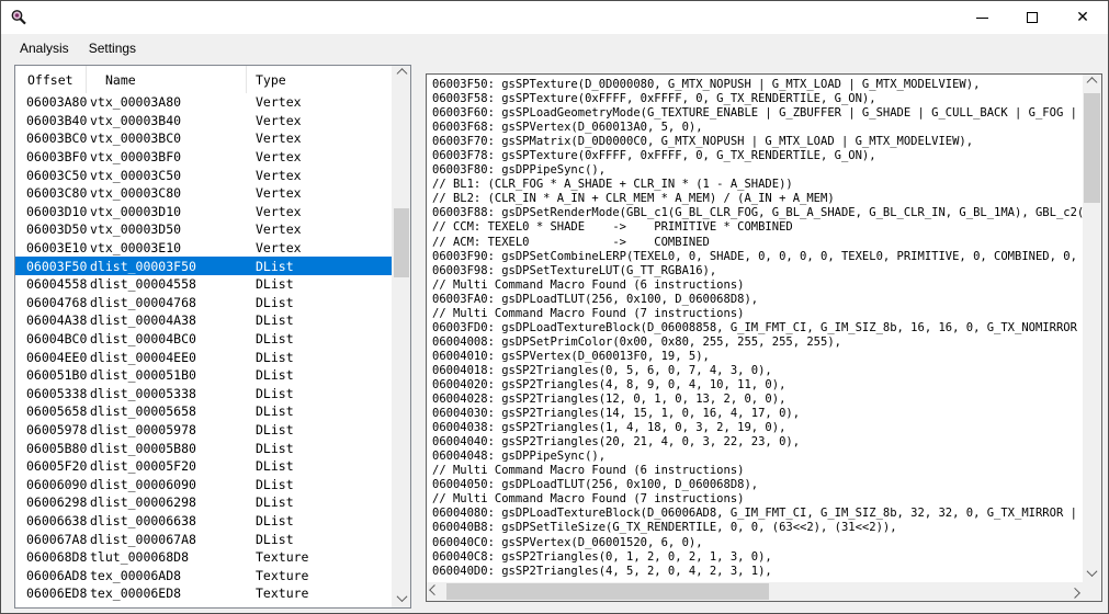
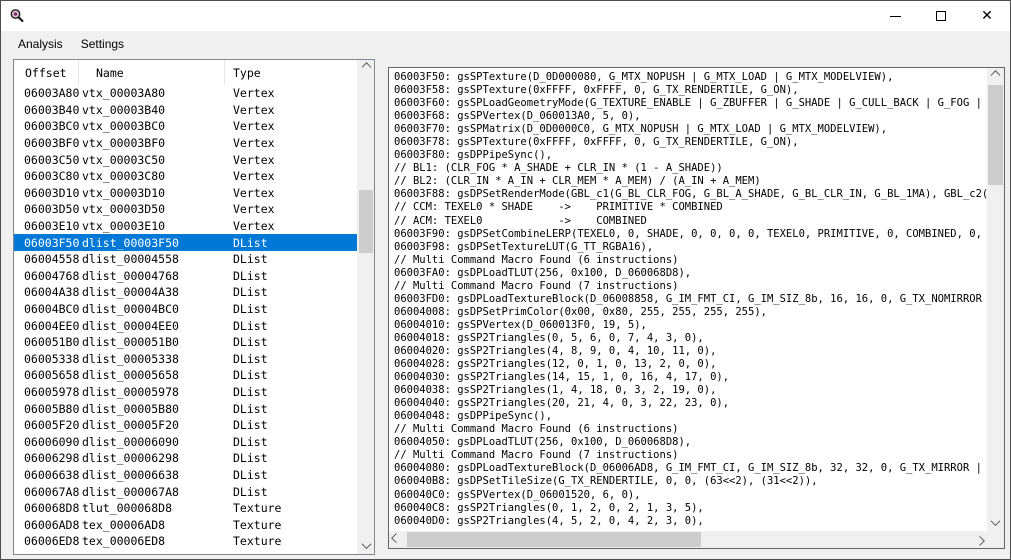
  ✕
  Analysis
  Settings
  Offset
  Name
  Type
  06003A80
  vtx_00003A80
  Vertex
  06003B40
  vtx_00003B40
  Vertex
  06003BC0
  vtx_00003BC0
  Vertex
  06003BF0
  vtx_00003BF0
  Vertex
  06003C50
  vtx_00003C50
  Vertex
  06003C80
  vtx_00003C80
  Vertex
  06003D10
  vtx_00003D10
  Vertex
  06003D50
  vtx_00003D50
  Vertex
  06003E10
  vtx_00003E10
  Vertex
  06003F50
  dlist_00003F50
  DList
  06004558
  dlist_00004558
  DList
  06004768
  dlist_00004768
  DList
  06004A38
  dlist_00004A38
  DList
  06004BC0
  dlist_00004BC0
  DList
  06004EE0
  dlist_00004EE0
  DList
  060051B0
  dlist_000051B0
  DList
  06005338
  dlist_00005338
  DList
  06005658
  dlist_00005658
  DList
  06005978
  dlist_00005978
  DList
  06005B80
  dlist_00005B80
  DList
  06005F20
  dlist_00005F20
  DList
  06006090
  dlist_00006090
  DList
  06006298
  dlist_00006298
  DList
  06006638
  dlist_00006638
  DList
  060067A8
  dlist_000067A8
  DList
  060068D8
  tlut_000068D8
  Texture
  06006AD8
  tex_00006AD8
  Texture
  06006ED8
  tex_00006ED8
  Texture
  06003F50: gsSPTexture(D_0D000080, G_MTX_NOPUSH | G_MTX_LOAD | G_MTX_MODELVIEW),
  06003F58: gsSPTexture(0xFFFF, 0xFFFF, 0, G_TX_RENDERTILE, G_ON),
  06003F60: gsSPLoadGeometryMode(G_TEXTURE_ENABLE | G_ZBUFFER | G_SHADE | G_CULL_BACK | G_FOG |
  06003F68: gsSPVertex(D_060013A0, 5, 0),
  06003F70: gsSPMatrix(D_0D0000C0, G_MTX_NOPUSH | G_MTX_LOAD | G_MTX_MODELVIEW),
  06003F78: gsSPTexture(0xFFFF, 0xFFFF, 0, G_TX_RENDERTILE, G_ON),
  06003F80: gsDPPipeSync(),
  // BL1: (CLR_FOG * A_SHADE + CLR_IN * (1 - A_SHADE))
  // BL2: (CLR_IN * A_IN + CLR_MEM * A_MEM) / (A_IN + A_MEM)
  06003F88: gsDPSetRenderMode(GBL_c1(G_BL_CLR_FOG, G_BL_A_SHADE, G_BL_CLR_IN, G_BL_1MA), GBL_c2(
  // CCM: TEXEL0 * SHADE -> PRIMITIVE * COMBINED
  // ACM: TEXEL0 -> COMBINED
  06003F90: gsDPSetCombineLERP(TEXEL0, 0, SHADE, 0, 0, 0, 0, TEXEL0, PRIMITIVE, 0, COMBINED, 0,
  06003F98: gsDPSetTextureLUT(G_TT_RGBA16),
  // Multi Command Macro Found (6 instructions)
  06003FA0: gsDPLoadTLUT(256, 0x100, D_060068D8),
  // Multi Command Macro Found (7 instructions)
  06003FD0: gsDPLoadTextureBlock(D_06008858, G_IM_FMT_CI, G_IM_SIZ_8b, 16, 16, 0, G_TX_NOMIRROR
  06004008: gsDPSetPrimColor(0x00, 0x80, 255, 255, 255, 255),
  06004010: gsSPVertex(D_060013F0, 19, 5),
  06004018: gsSP2Triangles(0, 5, 6, 0, 7, 4, 3, 0),
  06004020: gsSP2Triangles(4, 8, 9, 0, 4, 10, 11, 0),
  06004028: gsSP2Triangles(12, 0, 1, 0, 13, 2, 0, 0),
  06004030: gsSP2Triangles(14, 15, 1, 0, 16, 4, 17, 0),
  06004038: gsSP2Triangles(1, 4, 18, 0, 3, 2, 19, 0),
  06004040: gsSP2Triangles(20, 21, 4, 0, 3, 22, 23, 0),
  06004048: gsDPPipeSync(),
  // Multi Command Macro Found (6 instructions)
  06004050: gsDPLoadTLUT(256, 0x100, D_060068D8),
  // Multi Command Macro Found (7 instructions)
  06004080: gsDPLoadTextureBlock(D_06006AD8, G_IM_FMT_CI, G_IM_SIZ_8b, 32, 32, 0, G_TX_MIRROR |
  060040B8: gsDPSetTileSize(G_TX_RENDERTILE, 0, 0, (63<<2), (31<<2)),
  060040C0: gsSPVertex(D_06001520, 6, 0),
- 060040C8: gsSP2Triangles(0, 1, 2, 0, 2, 1, 3, 0),
+ 060040C8: gsSP2Triangles(0, 1, 2, 0, 2, 1, 3, 5),
- 060040D0: gsSP2Triangles(4, 5, 2, 0, 4, 2, 3, 1),
+ 060040D0: gsSP2Triangles(4, 5, 2, 0, 4, 2, 3, 0),
